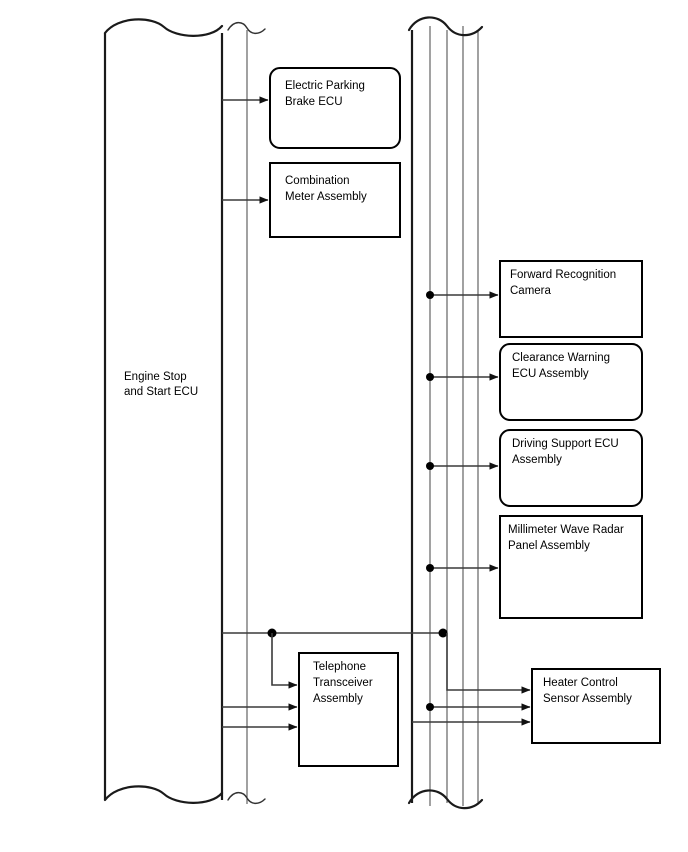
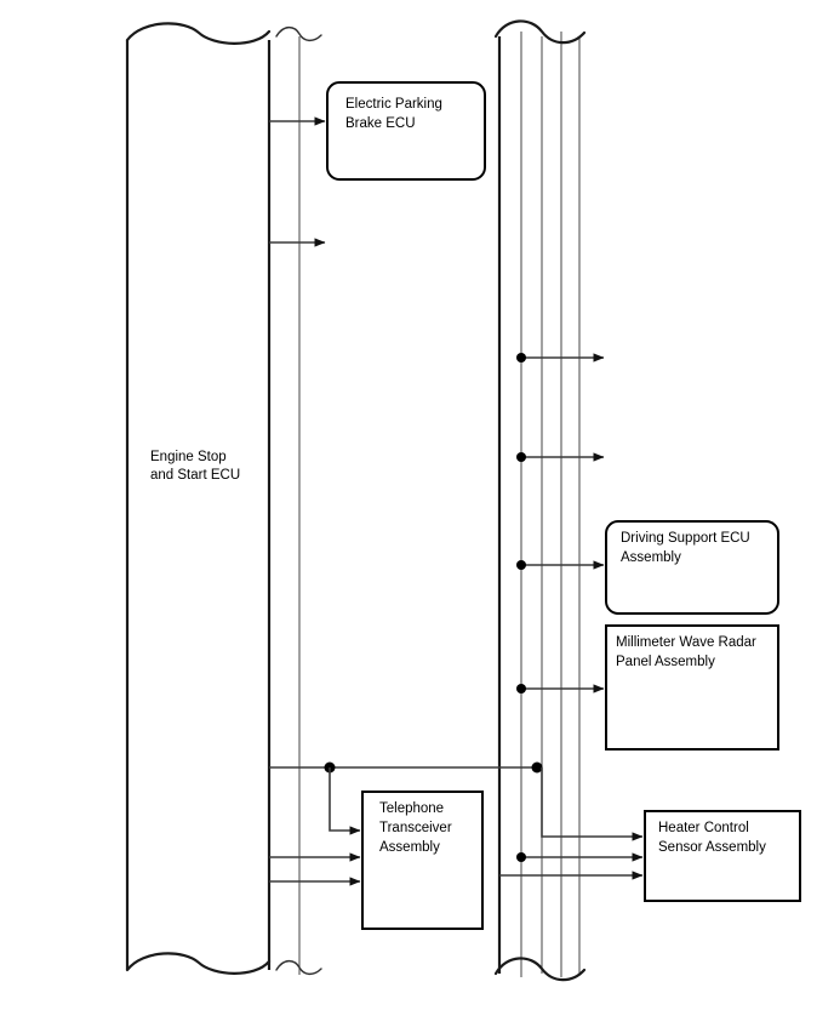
  Engine Stop
  and Start ECU
  Electric Parking
  Brake ECU
- Combination
- Meter Assembly
- Forward Recognition
- Camera
- Clearance Warning
- ECU Assembly
  Driving Support ECU
  Assembly
  Millimeter Wave Radar
  Panel Assembly
  Telephone
  Transceiver
  Assembly
  Heater Control
  Sensor Assembly
